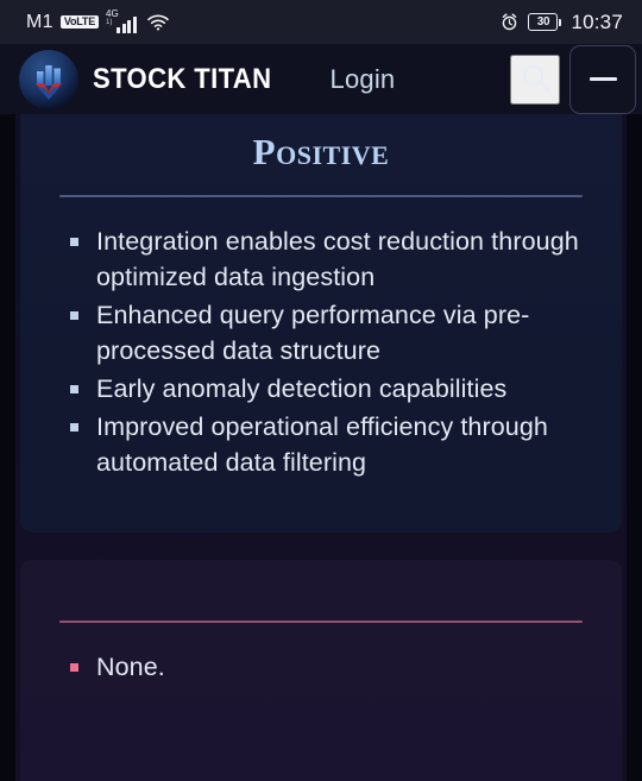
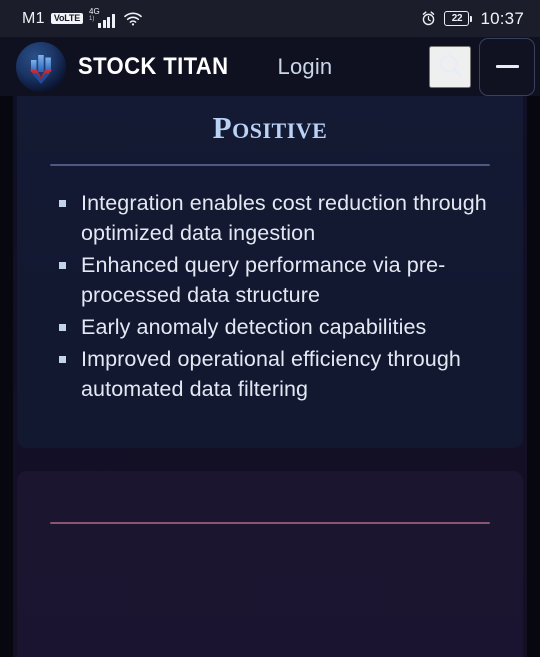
  M1
  VoLTE
  4G
- 30
+ 22
  10:37
  STOCK TITAN
  Login
  Positive
  Integration enables cost reduction through optimized data ingestion
  Enhanced query performance via pre-processed data structure
  Early anomaly detection capabilities
  Improved operational efficiency through automated data filtering
- None.
